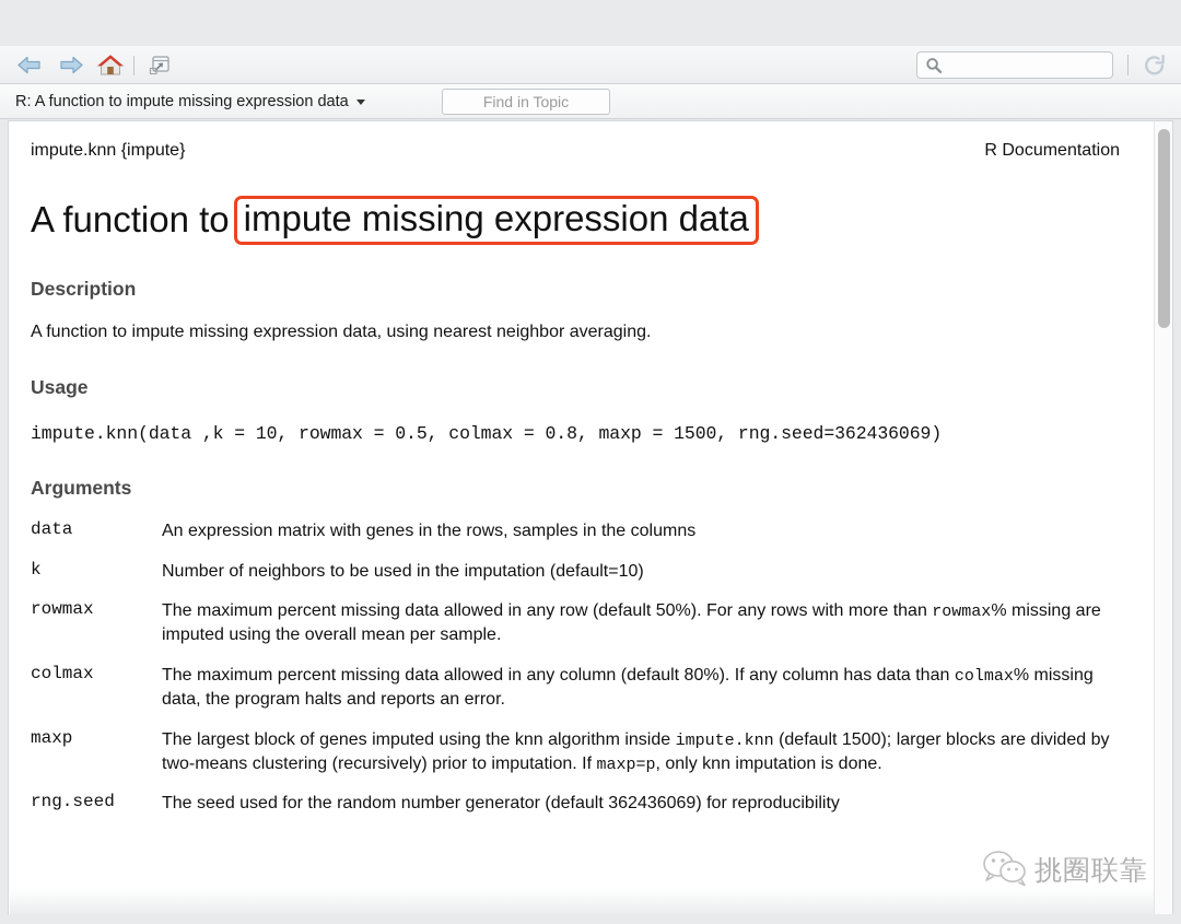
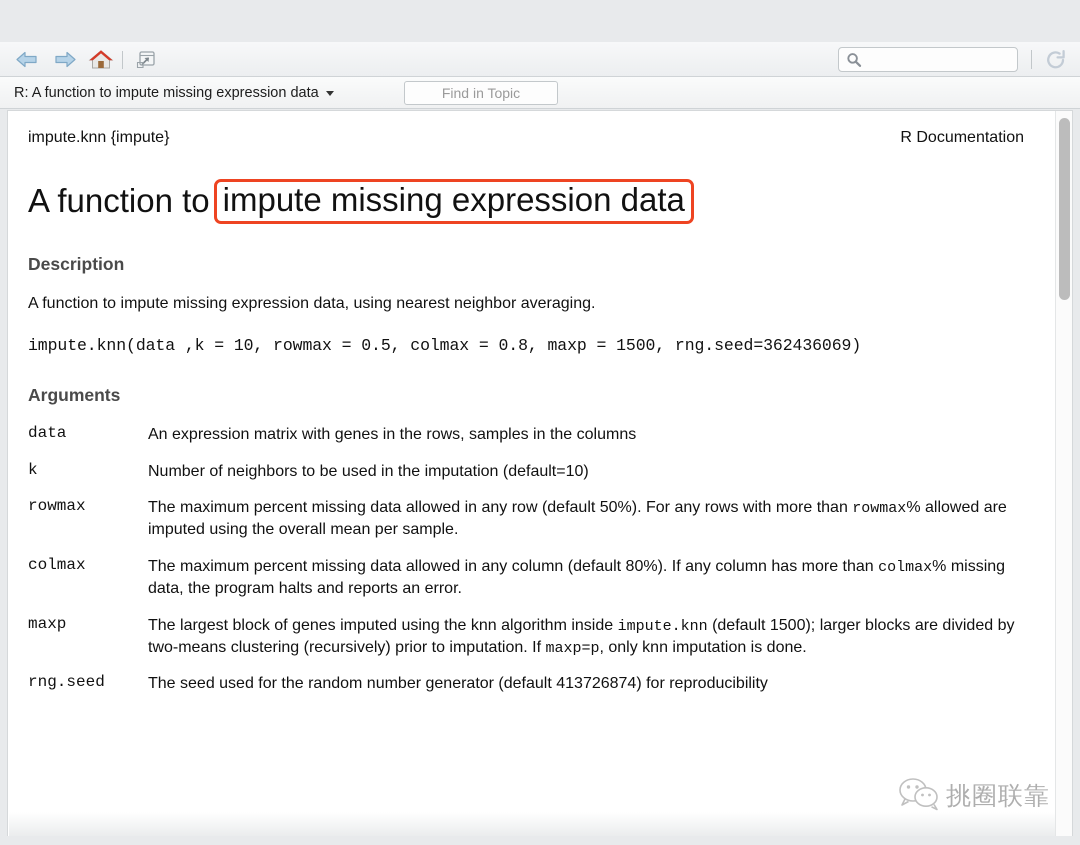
  R: A function to impute missing expression data
  Find in Topic
  impute.knn {impute}
  R Documentation
  A function to
  impute missing expression data
  Description
  A function to impute missing expression data, using nearest neighbor averaging.
- Usage
  impute.knn(data ,k = 10, rowmax = 0.5, colmax = 0.8, maxp = 1500, rng.seed=362436069)
  Arguments
  data	An expression matrix with genes in the rows, samples in the columns
  k	Number of neighbors to be used in the imputation (default=10)
- rowmax	The maximum percent missing data allowed in any row (default 50%). For any rows with more than rowmax% missing are imputed using the overall mean per sample.
+ rowmax	The maximum percent missing data allowed in any row (default 50%). For any rows with more than rowmax% allowed are imputed using the overall mean per sample.
- colmax	The maximum percent missing data allowed in any column (default 80%). If any column has data than colmax% missing data, the program halts and reports an error.
+ colmax	The maximum percent missing data allowed in any column (default 80%). If any column has more than colmax% missing data, the program halts and reports an error.
  maxp	The largest block of genes imputed using the knn algorithm inside impute.knn (default 1500); larger blocks are divided by two-means clustering (recursively) prior to imputation. If maxp=p, only knn imputation is done.
- rng.seed	The seed used for the random number generator (default 362436069) for reproducibility
+ rng.seed	The seed used for the random number generator (default 413726874) for reproducibility
  挑圈联靠
